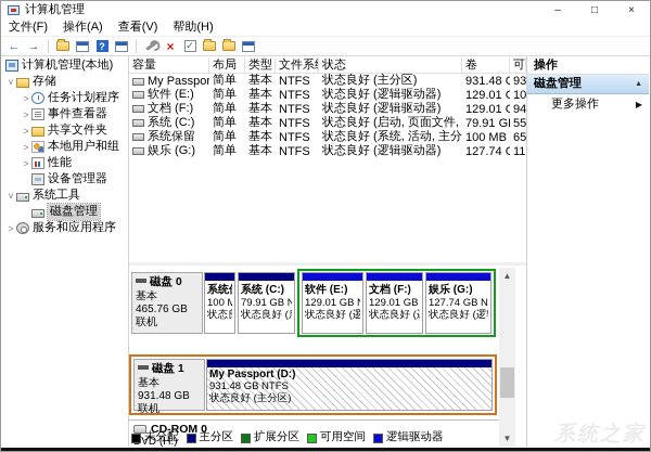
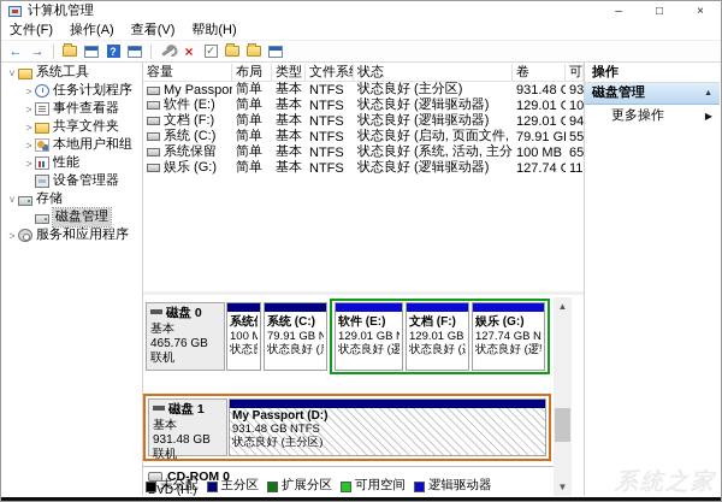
  计算机管理
  –
  □
  ×
  文件(F)
  操作(A)
  查看(V)
  帮助(H)
  ←
  →
  ?
  ×
  ✓
- 计算机管理(本地)
  v
- 存储
+ 系统工具
  >
  任务计划程序
  >
  事件查看器
  >
  共享文件夹
  >
  本地用户和组
  >
  性能
  设备管理器
  v
- 系统工具
+ 存储
  磁盘管理
  >
  服务和应用程序
  容量
  布局
  类型
  文件系
  状态
  卷
  简单
  基本
  NTFS
  状态良好 (主分区)
  931.48 G
  93
  软件 (E:)
  简单
  基本
  NTFS
  状态良好 (逻辑驱动器)
  129.01 G
  10
  文档 (F:)
  简单
  基本
  NTFS
  状态良好 (逻辑驱动器)
  129.01 G
  94
  系统 (C:)
  简单
  基本
  NTFS
  79.91 G
  55
  系统保留
  简单
  基本
  NTFS
  状态良好 (系统, 活动, 主分
  100 MB
  65
  娱乐 (G:)
  简单
  基本
  NTFS
  状态良好 (逻辑驱动器)
  127.74 G
  11
  磁盘 0
  基本
  465.76 GB
  联机
  系统 (C:)
  79.91 GB N
  状态良好 (
  软件 (E:)
  状态良好 (逻
  文档 (F:)
  状态良好 (
  娱乐 (G:)
  127.74 GB N
  状态良好 (逻
  磁盘 1
  基本
  931.48 GB
  联机
  My Passport (D:)
  931.48 GB NTFS
  状态良好 (主分区)
  CD-ROM 0
  VD (H:)
  未分配
  主分区
  扩展分区
  可用空间
  逻辑驱动器
  ▲
  ▼
  操作
  磁盘管理
  更多操作
  ▶
